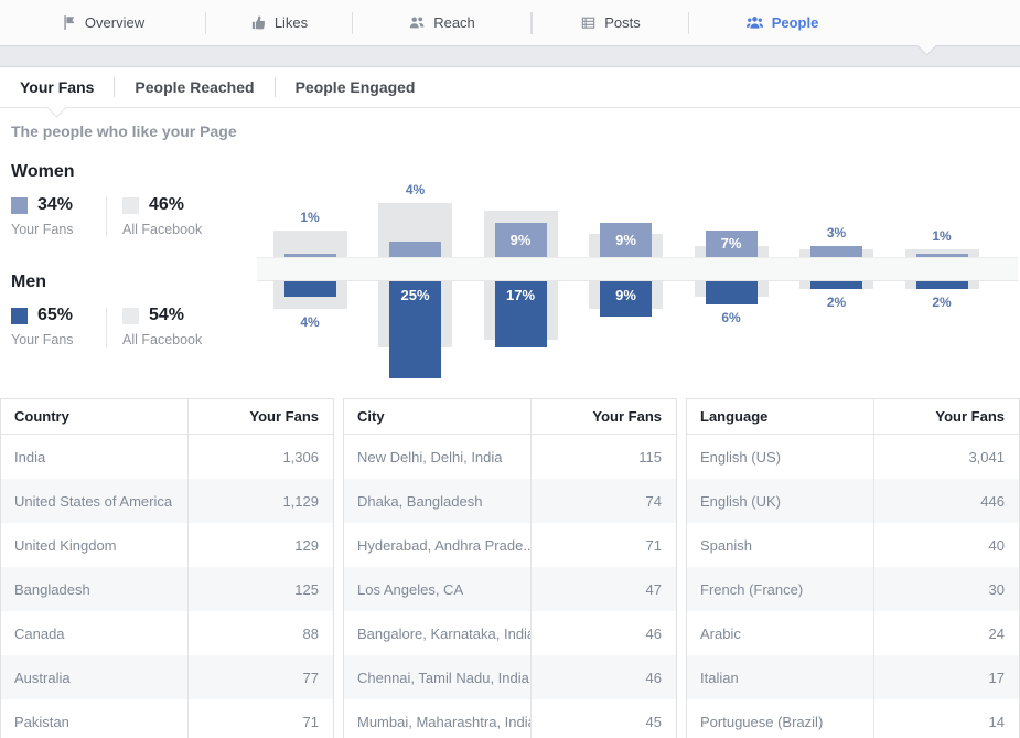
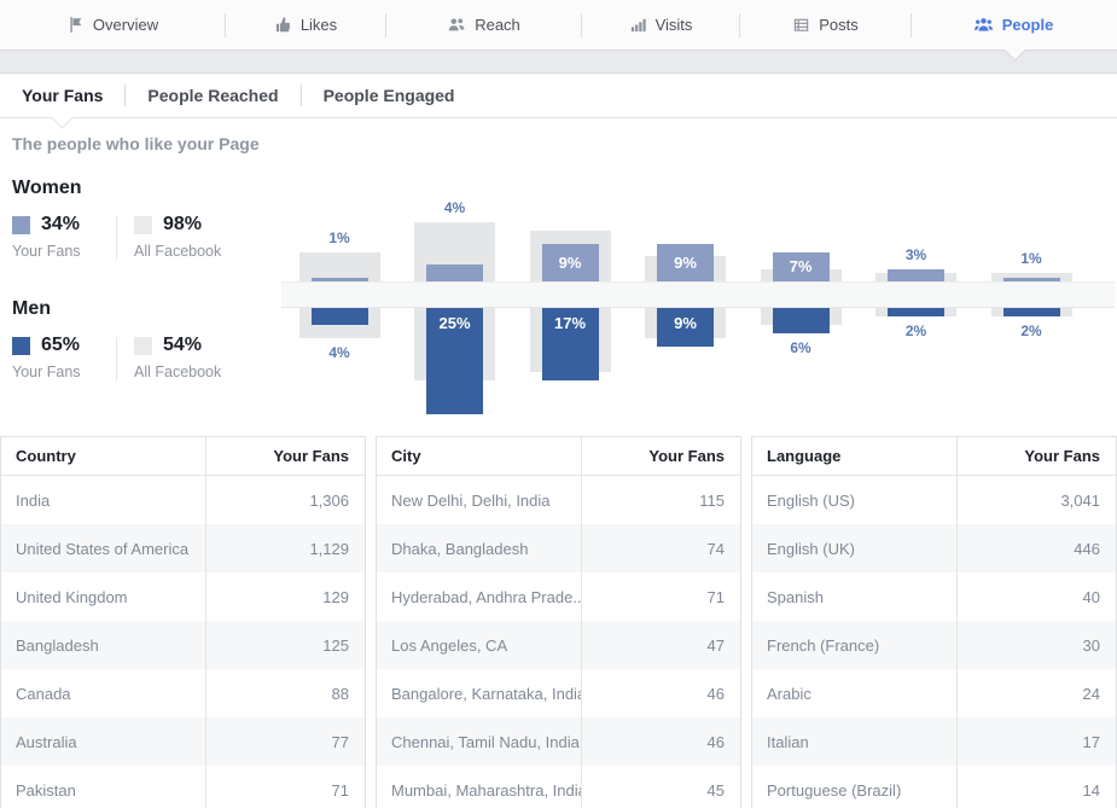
  Overview
  Likes
  Reach
+ Visits
  Posts
  People
  Your Fans
  People Reached
  People Engaged
  The people who like your Page
  Women
  34%
  Your Fans
- 46%
+ 98%
  All Facebook
  Men
  65%
  Your Fans
  54%
  All Facebook
  1%
  4%
  4%
  25%
  9%
  17%
  9%
  9%
  6%
  7%
  3%
  2%
  1%
  2%
  Country
  Your Fans
  India
  1,306
  United States of America
  1,129
  United Kingdom
  129
  Bangladesh
  125
  Canada
  88
  Australia
  77
  Pakistan
  71
  City
  Your Fans
  New Delhi, Delhi, India
  115
  Dhaka, Bangladesh
  74
  Hyderabad, Andhra Prade..
  71
  Los Angeles, CA
  47
  Bangalore, Karnataka, Indi
  46
  Chennai, Tamil Nadu, India
  46
  Mumbai, Maharashtra, Indi
  45
  Language
  Your Fans
  English (US)
  3,041
  English (UK)
  446
  Spanish
  40
  French (France)
  30
  Arabic
  24
  Italian
  17
  Portuguese (Brazil)
  14
